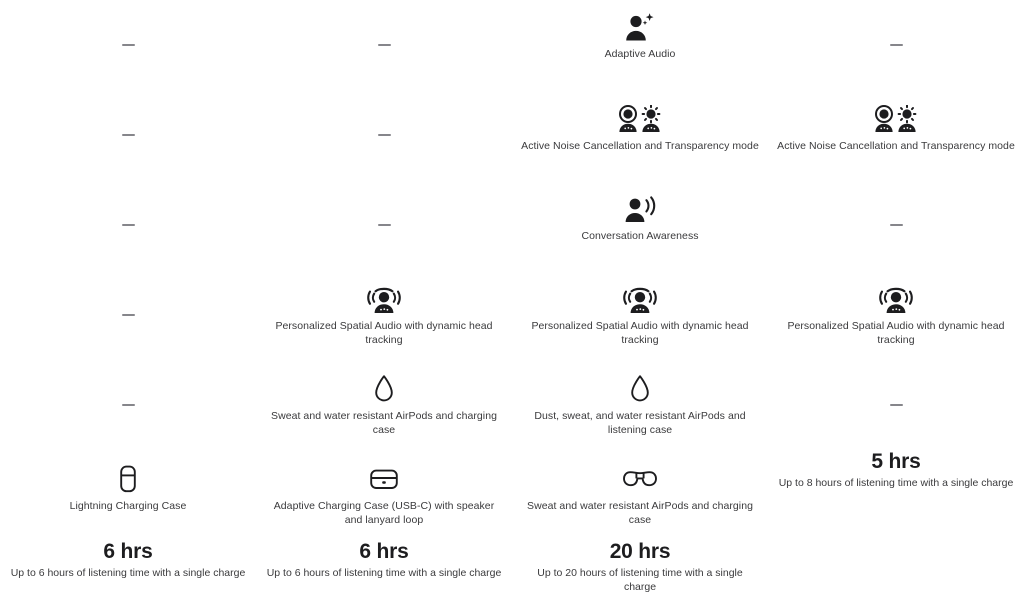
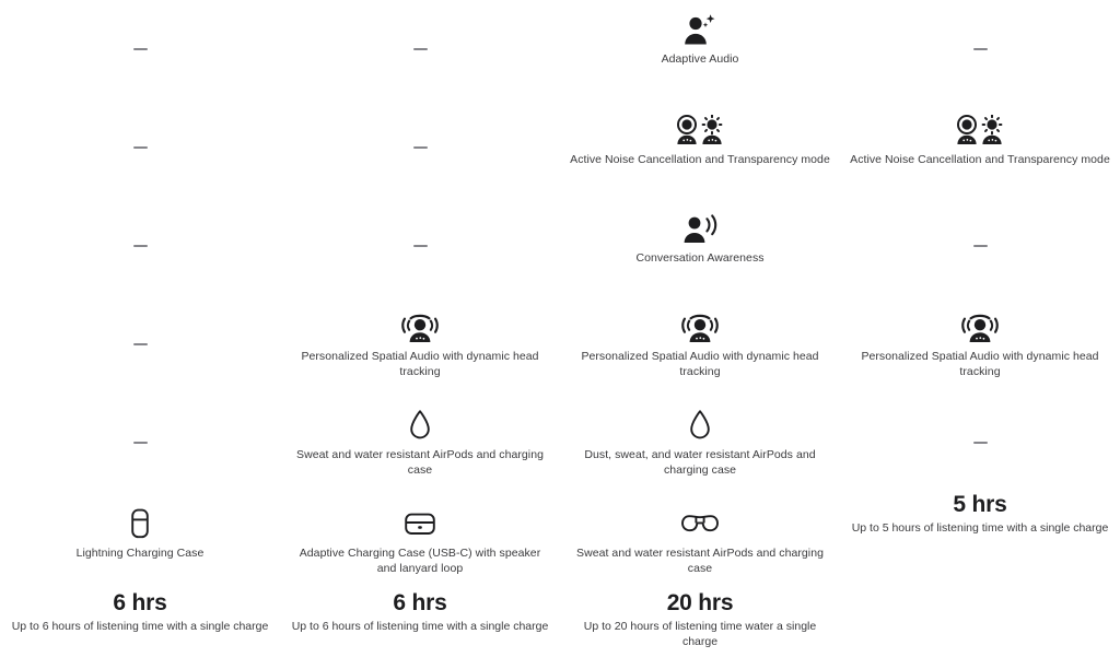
  Adaptive Audio
  Active Noise Cancellation and Transparency mode
  Active Noise Cancellation and Transparency mode
  Conversation Awareness
  Personalized Spatial Audio with dynamic head tracking
  Personalized Spatial Audio with dynamic head tracking
  Personalized Spatial Audio with dynamic head tracking
  Sweat and water resistant AirPods and charging case
- Dust, sweat, and water resistant AirPods and listening case
+ Dust, sweat, and water resistant AirPods and charging case
  Lightning Charging Case
  Adaptive Charging Case (USB-C) with speaker and lanyard loop
  Sweat and water resistant AirPods and charging case
  5 hrs
- Up to 8 hours of listening time with a single charge
+ Up to 5 hours of listening time with a single charge
  6 hrs
  Up to 6 hours of listening time with a single charge
  6 hrs
  Up to 6 hours of listening time with a single charge
  20 hrs
- Up to 20 hours of listening time with a single charge
+ Up to 20 hours of listening time water a single charge
